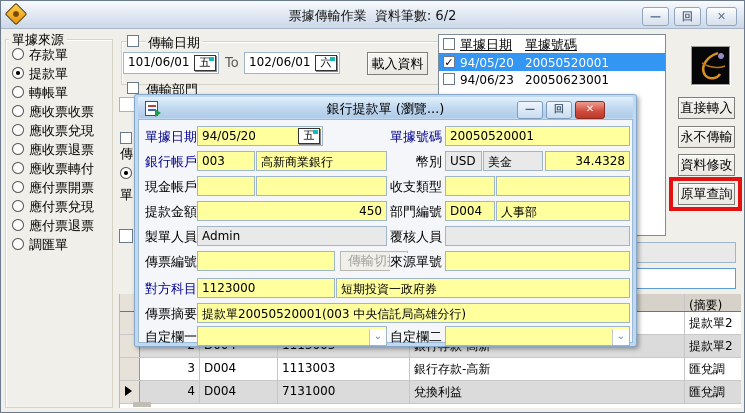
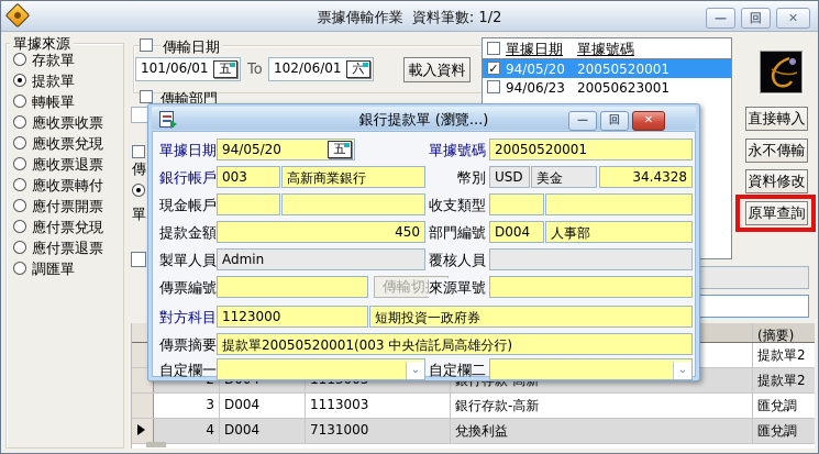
- 票據傳輸作業 資料筆數: 6/2
+ 票據傳輸作業 資料筆數: 1/2
  —
  回
  ✕
  單據來源
  存款單
  提款單
  轉帳單
  應收票收票
  應收票兌現
  應收票退票
  應收票轉付
  應付票開票
  應付票兌現
  應付票退票
  調匯單
  傳輸日期
  101/06/01
  五
  To
  102/06/01
  六
  載入資料
  傳輸部門
  傳
  單
  單據日期
  單據號碼
  ✓
  94/05/20
  20050520001
  94/06/23
  20050623001
  直接轉入
  永不傳輸
  資料修改
  原單查詢
  (摘要)
  提款單2
  提款單2
  3
  D004
  1113003
  銀行存款-高新
  匯兌調
  4
  D004
  7131000
  兌換利益
  匯兌調
  銀行提款單 (瀏覽...)
  —
  回
  ✕
  單據日期
  94/05/20
  五
  單據號碼
  20050520001
  銀行帳戶
  003
  高新商業銀行
  幣別
  USD
  美金
  34.4328
  現金帳戶
  收支類型
  提款金額
  450
  部門編號
  D004
  人事部
  製單人員
  Admin
  覆核人員
  傳票編號
  傳輸切
  來源單號
  對方科目
  1123000
  短期投資一政府券
  傳票摘要
  提款單20050520001(003 中央信託局高雄分行)
  自定欄一
  ⌄
  自定欄二
  ⌄
